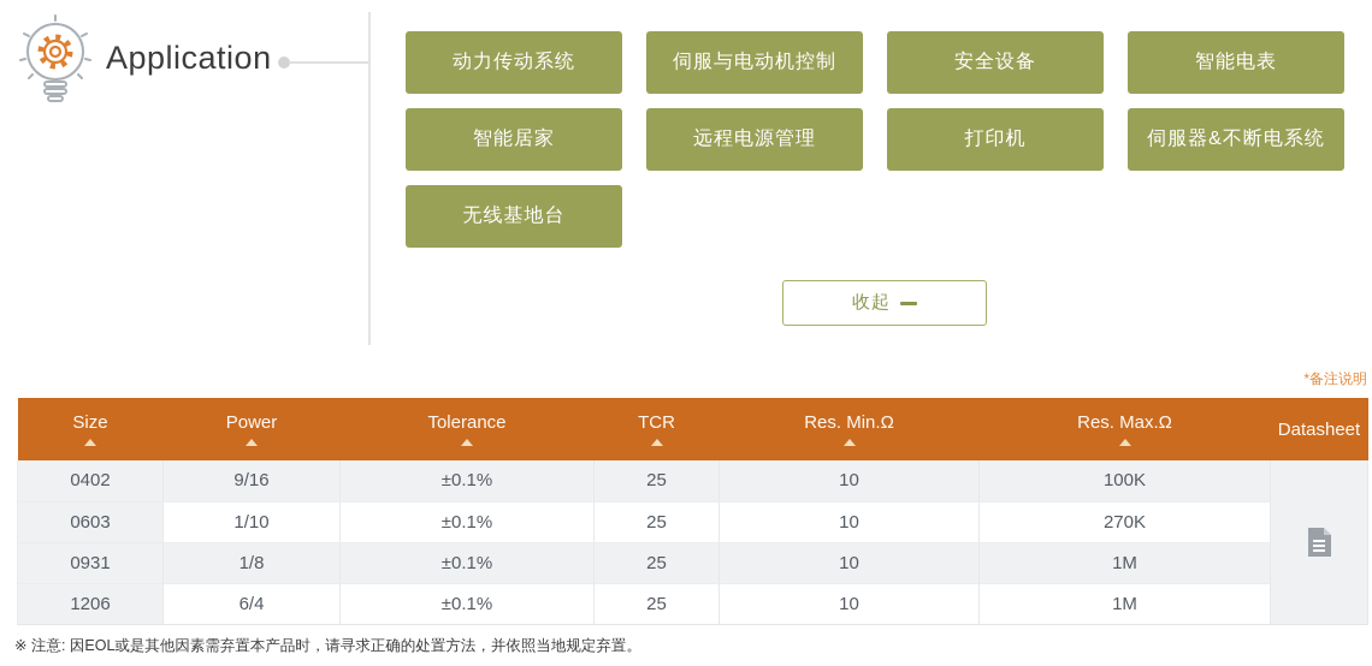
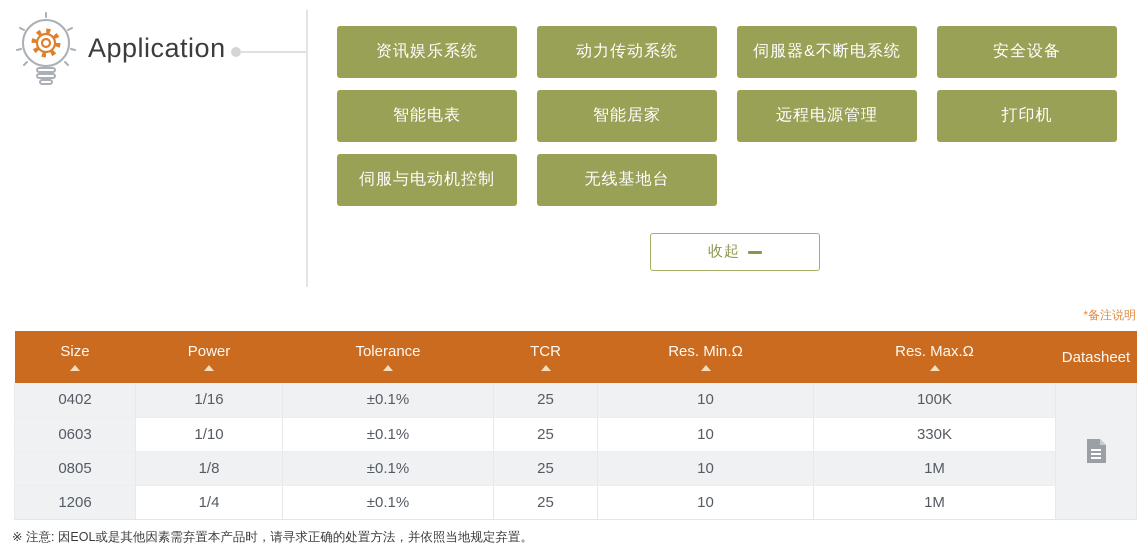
  Application
+ 资讯娱乐系统
  动力传动系统
- 伺服与电动机控制
+ 伺服器&不断电系统
  安全设备
  智能电表
  智能居家
  远程电源管理
  打印机
- 伺服器&不断电系统
+ 伺服与电动机控制
  无线基地台
  收起
  *备注说明
  Size	Power	Tolerance	TCR	Res. Min.Ω	Res. Max.Ω	Datasheet
- 0402	9/16	±0.1%	25	10	100K
+ 0402	1/16	±0.1%	25	10	100K
- 0603	1/10	±0.1%	25	10	270K
+ 0603	1/10	±0.1%	25	10	330K
- 0931	1/8	±0.1%	25	10	1M
+ 0805	1/8	±0.1%	25	10	1M
- 1206	6/4	±0.1%	25	10	1M
+ 1206	1/4	±0.1%	25	10	1M
  ※ 注意: 因EOL或是其他因素需弃置本产品时，请寻求正确的处置方法，并依照当地规定弃置。
